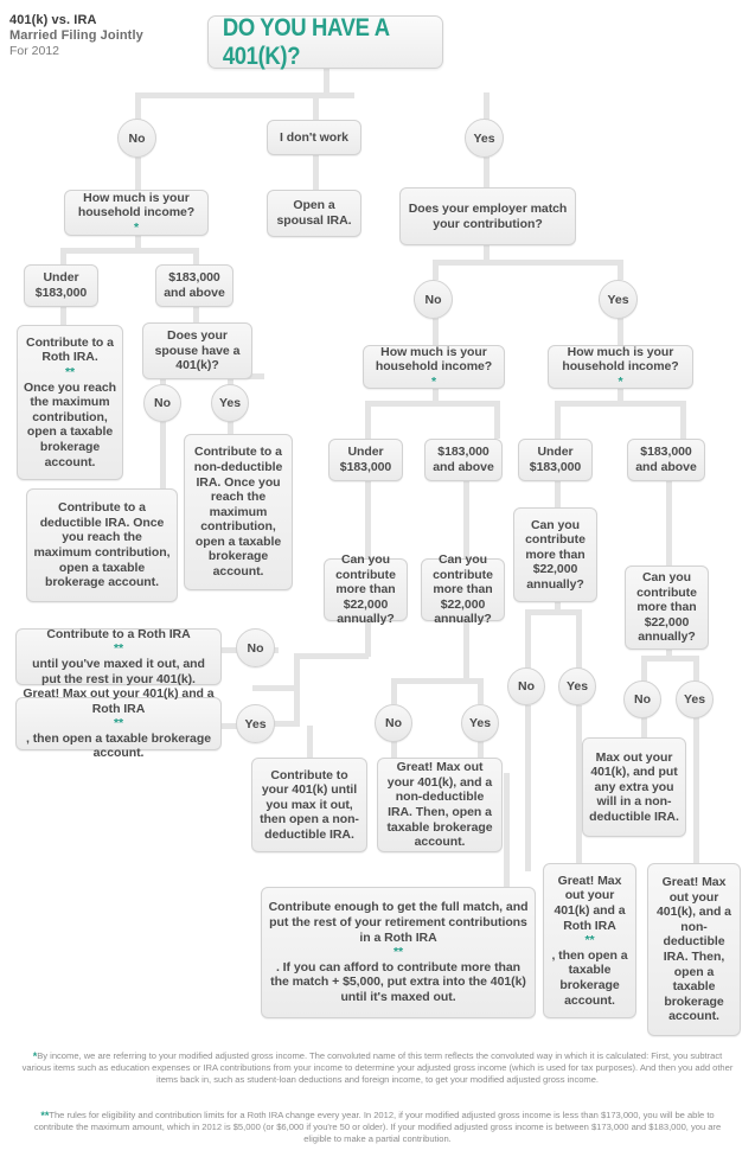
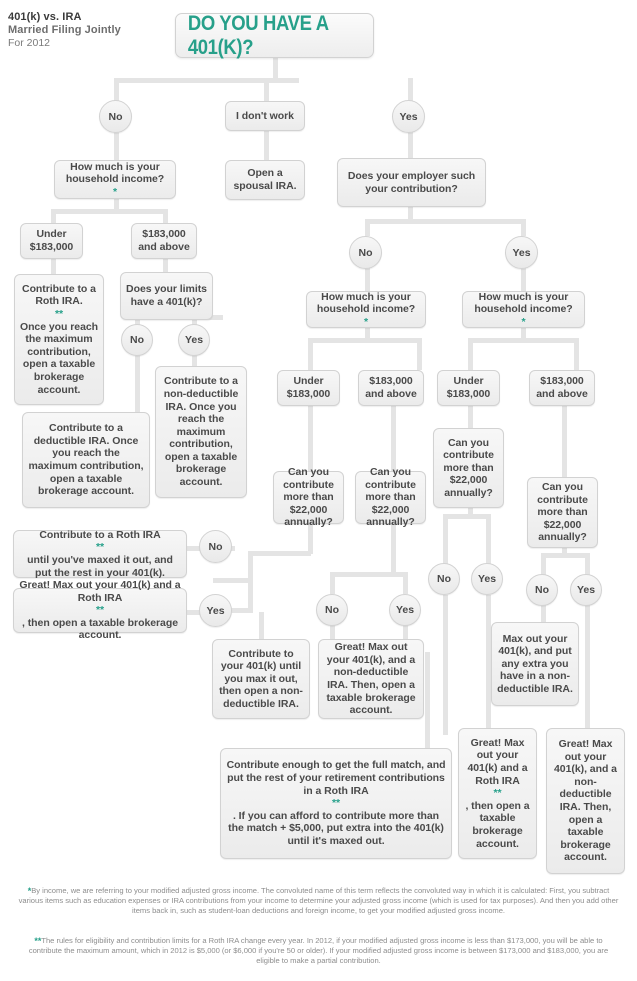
  401(k) vs. IRA
  Married Filing Jointly
  For 2012
  DO YOU HAVE A 401(K)?
  No
  I don't work
  Yes
  How much is your household income?
  *
  Open a spousal IRA.
- Does your employer match your contribution?
+ Does your employer such your contribution?
  Under $183,000
  $183,000 and above
  No
  Yes
  Contribute to a Roth IRA.
  **
  Once you reach the maximum contribution, open a taxable brokerage account.
- Does your spouse have a 401(k)?
+ Does your limits have a 401(k)?
  How much is your household income?
  *
  How much is your household income?
  *
  No
  Yes
  Contribute to a non-deductible IRA. Once you reach the maximum contribution, open a taxable brokerage account.
  Contribute to a deductible IRA. Once you reach the maximum contribution, open a taxable brokerage account.
  Under $183,000
  $183,000 and above
  Under $183,000
  $183,000 and above
  Can you contribute more than $22,000 annually?
  Can you contribute more than $22,000 annually?
  Can you contribute more than $22,000 annually?
  Can you contribute more than $22,000 annually?
  Contribute to a Roth IRA
  **
  until you've maxed it out, and put the rest in your 401(k).
  Great! Max out your 401(k) and a Roth IRA
  **
  , then open a taxable brokerage account.
  No
  Yes
  No
  Yes
  No
  Yes
  No
  Yes
  Contribute to your 401(k) until you max it out, then open a non-deductible IRA.
  Great! Max out your 401(k), and a non-deductible IRA. Then, open a taxable brokerage account.
- Max out your 401(k), and put any extra you will in a non-deductible IRA.
+ Max out your 401(k), and put any extra you have in a non-deductible IRA.
  Contribute enough to get the full match, and put the rest of your retirement contributions in a Roth IRA
  **
  . If you can afford to contribute more than the match + $5,000, put extra into the 401(k) until it's maxed out.
  Great! Max out your 401(k) and a Roth IRA
  **
  , then open a taxable brokerage account.
  Great! Max out your 401(k), and a non-deductible IRA. Then, open a taxable brokerage account.
  *By income, we are referring to your modified adjusted gross income. The convoluted name of this term reflects the convoluted way in which it is calculated: First, you subtract various items such as education expenses or IRA contributions from your income to determine your adjusted gross income (which is used for tax purposes). And then you add other items back in, such as student-loan deductions and foreign income, to get your modified adjusted gross income.
  **The rules for eligibility and contribution limits for a Roth IRA change every year. In 2012, if your modified adjusted gross income is less than $173,000, you will be able to contribute the maximum amount, which in 2012 is $5,000 (or $6,000 if you're 50 or older). If your modified adjusted gross income is between $173,000 and $183,000, you are eligible to make a partial contribution.
